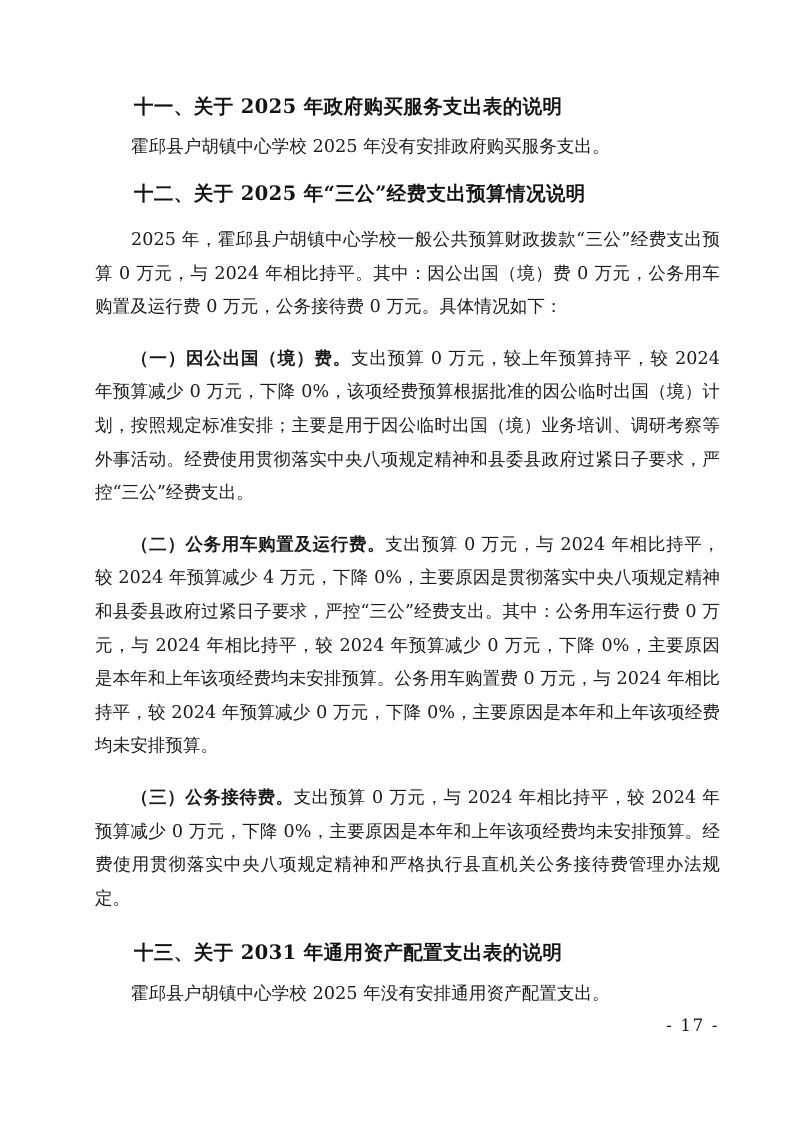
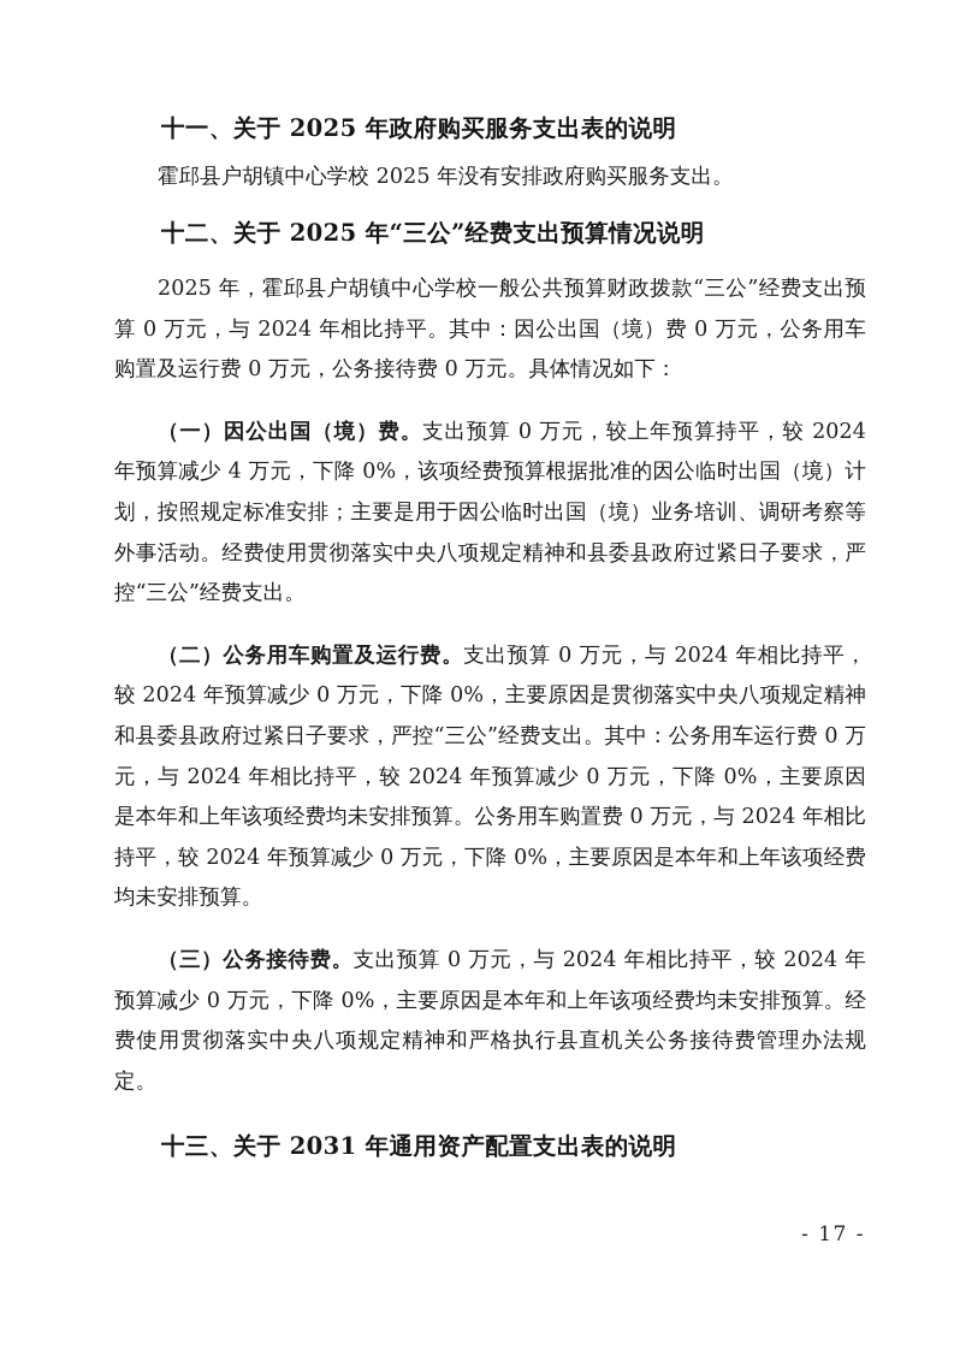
  十一、关于 2025 年政府购买服务支出表的说明
  霍邱县户胡镇中心学校 2025 年没有安排政府购买服务支出。
  十二、关于 2025 年“三公”经费支出预算情况说明
  2025 年，霍邱县户胡镇中心学校一般公共预算财政拨款“三公”经费支出预算 0 万元，与 2024 年相比持平。其中：因公出国（境）费 0 万元，公务用车购置及运行费 0 万元，公务接待费 0 万元。具体情况如下：
- （一）因公出国（境）费。支出预算 0 万元，较上年预算持平，较 2024 年预算减少 0 万元，下降 0%，该项经费预算根据批准的因公临时出国（境）计划，按照规定标准安排；主要是用于因公临时出国（境）业务培训、调研考察等外事活动。经费使用贯彻落实中央八项规定精神和县委县政府过紧日子要求，严控“三公”经费支出。
+ （一）因公出国（境）费。支出预算 0 万元，较上年预算持平，较 2024 年预算减少 4 万元，下降 0%，该项经费预算根据批准的因公临时出国（境）计划，按照规定标准安排；主要是用于因公临时出国（境）业务培训、调研考察等外事活动。经费使用贯彻落实中央八项规定精神和县委县政府过紧日子要求，严控“三公”经费支出。
- （二）公务用车购置及运行费。支出预算 0 万元，与 2024 年相比持平，较 2024 年预算减少 4 万元，下降 0%，主要原因是贯彻落实中央八项规定精神和县委县政府过紧日子要求，严控“三公”经费支出。其中：公务用车运行费 0 万元，与 2024 年相比持平，较 2024 年预算减少 0 万元，下降 0%，主要原因是本年和上年该项经费均未安排预算。公务用车购置费 0 万元，与 2024 年相比持平，较 2024 年预算减少 0 万元，下降 0%，主要原因是本年和上年该项经费均未安排预算。
+ （二）公务用车购置及运行费。支出预算 0 万元，与 2024 年相比持平，较 2024 年预算减少 0 万元，下降 0%，主要原因是贯彻落实中央八项规定精神和县委县政府过紧日子要求，严控“三公”经费支出。其中：公务用车运行费 0 万元，与 2024 年相比持平，较 2024 年预算减少 0 万元，下降 0%，主要原因是本年和上年该项经费均未安排预算。公务用车购置费 0 万元，与 2024 年相比持平，较 2024 年预算减少 0 万元，下降 0%，主要原因是本年和上年该项经费均未安排预算。
  （三）公务接待费。支出预算 0 万元，与 2024 年相比持平，较 2024 年预算减少 0 万元，下降 0%，主要原因是本年和上年该项经费均未安排预算。经费使用贯彻落实中央八项规定精神和严格执行县直机关公务接待费管理办法规定。
  十三、关于 2031 年通用资产配置支出表的说明
- 霍邱县户胡镇中心学校 2025 年没有安排通用资产配置支出。
  - 17 -
